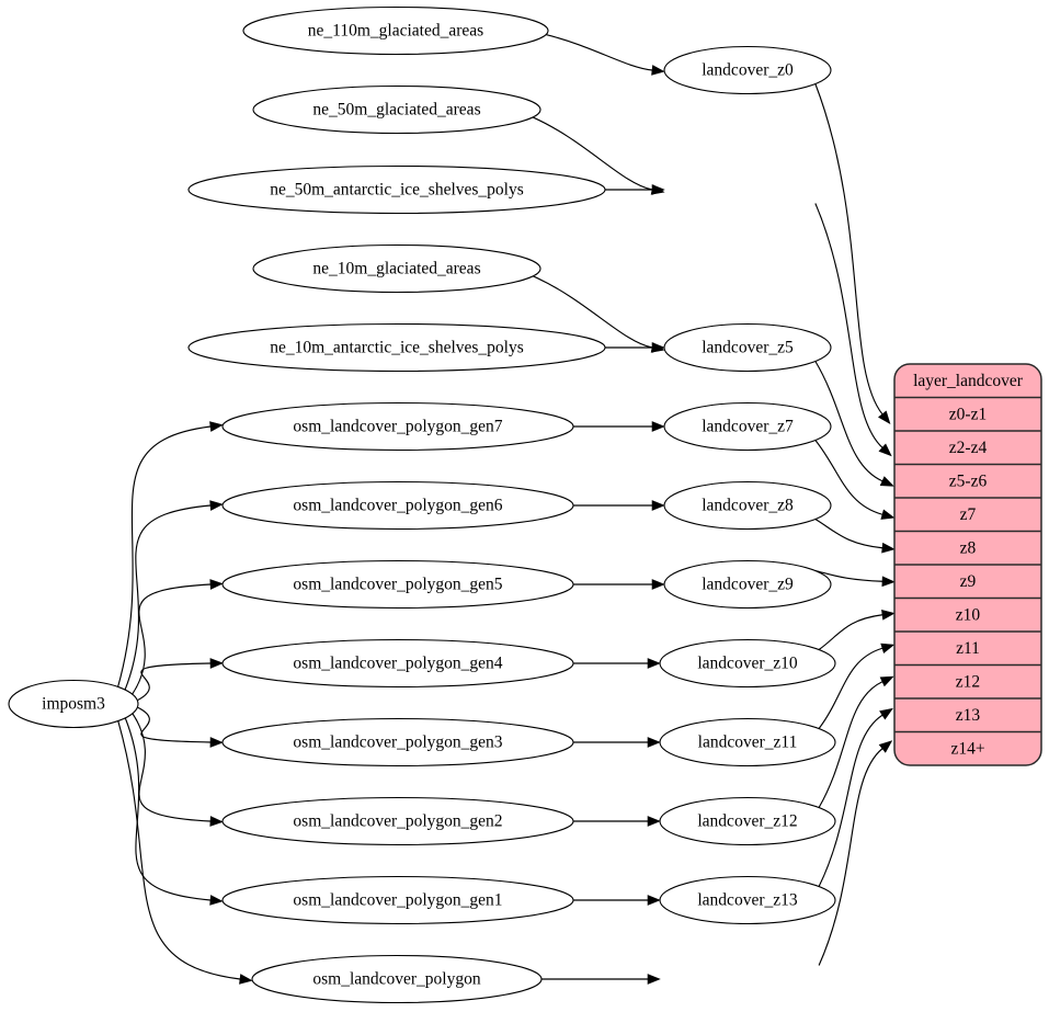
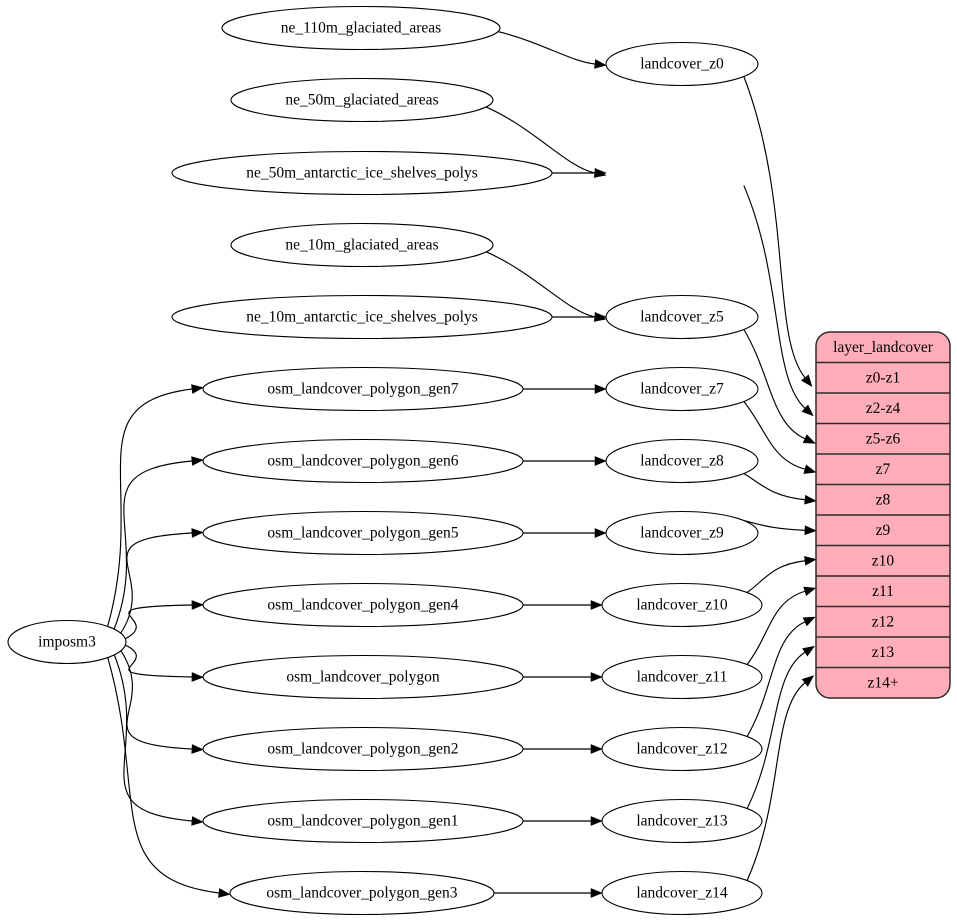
  imposm3
  ne_110m_glaciated_areas
  ne_50m_glaciated_areas
  ne_50m_antarctic_ice_shelves_polys
  ne_10m_glaciated_areas
  ne_10m_antarctic_ice_shelves_polys
  osm_landcover_polygon_gen7
  osm_landcover_polygon_gen6
  osm_landcover_polygon_gen5
  osm_landcover_polygon_gen4
- osm_landcover_polygon_gen3
+ osm_landcover_polygon
  osm_landcover_polygon_gen2
  osm_landcover_polygon_gen1
- osm_landcover_polygon
+ osm_landcover_polygon_gen3
  landcover_z0
  landcover_z5
  landcover_z7
  landcover_z8
  landcover_z9
  landcover_z10
  landcover_z11
  landcover_z12
  landcover_z13
+ landcover_z14
  layer_landcover
  z0-z1
  z2-z4
  z5-z6
  z7
  z8
  z9
  z10
  z11
  z12
  z13
  z14+
